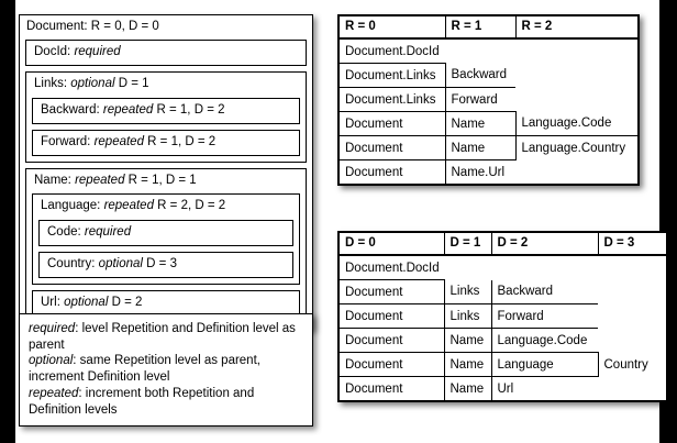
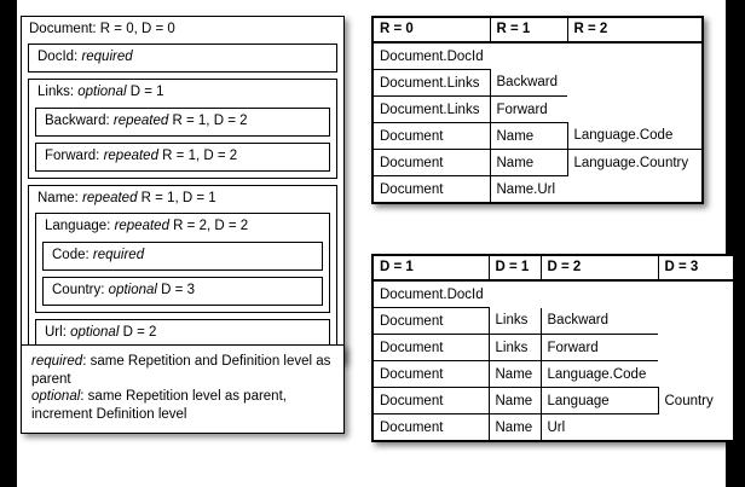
  Document: R = 0, D = 0
  DocId: required
  Links: optional D = 1
  Backward: repeated R = 1, D = 2
  Forward: repeated R = 1, D = 2
  Name: repeated R = 1, D = 1
  Language: repeated R = 2, D = 2
  Code: required
  Country: optional D = 3
  Url: optional D = 2
- required: level Repetition and Definition level as parent
+ required: same Repetition and Definition level as parent
  optional: same Repetition level as parent, increment Definition level
- repeated: increment both Repetition and Definition levels
  R = 0	R = 1	R = 2
  Document.DocId
  Document.Links	Backward
  Document.Links	Forward
  Document	Name	Language.Code
  Document	Name	Language.Country
  Document	Name.Url
- D = 0	D = 1	D = 2	D = 3
+ D = 1	D = 1	D = 2	D = 3
  Document.DocId
  Document	Links	Backward
  Document	Links	Forward
  Document	Name	Language.Code
  Document	Name	Language	Country
  Document	Name	Url
